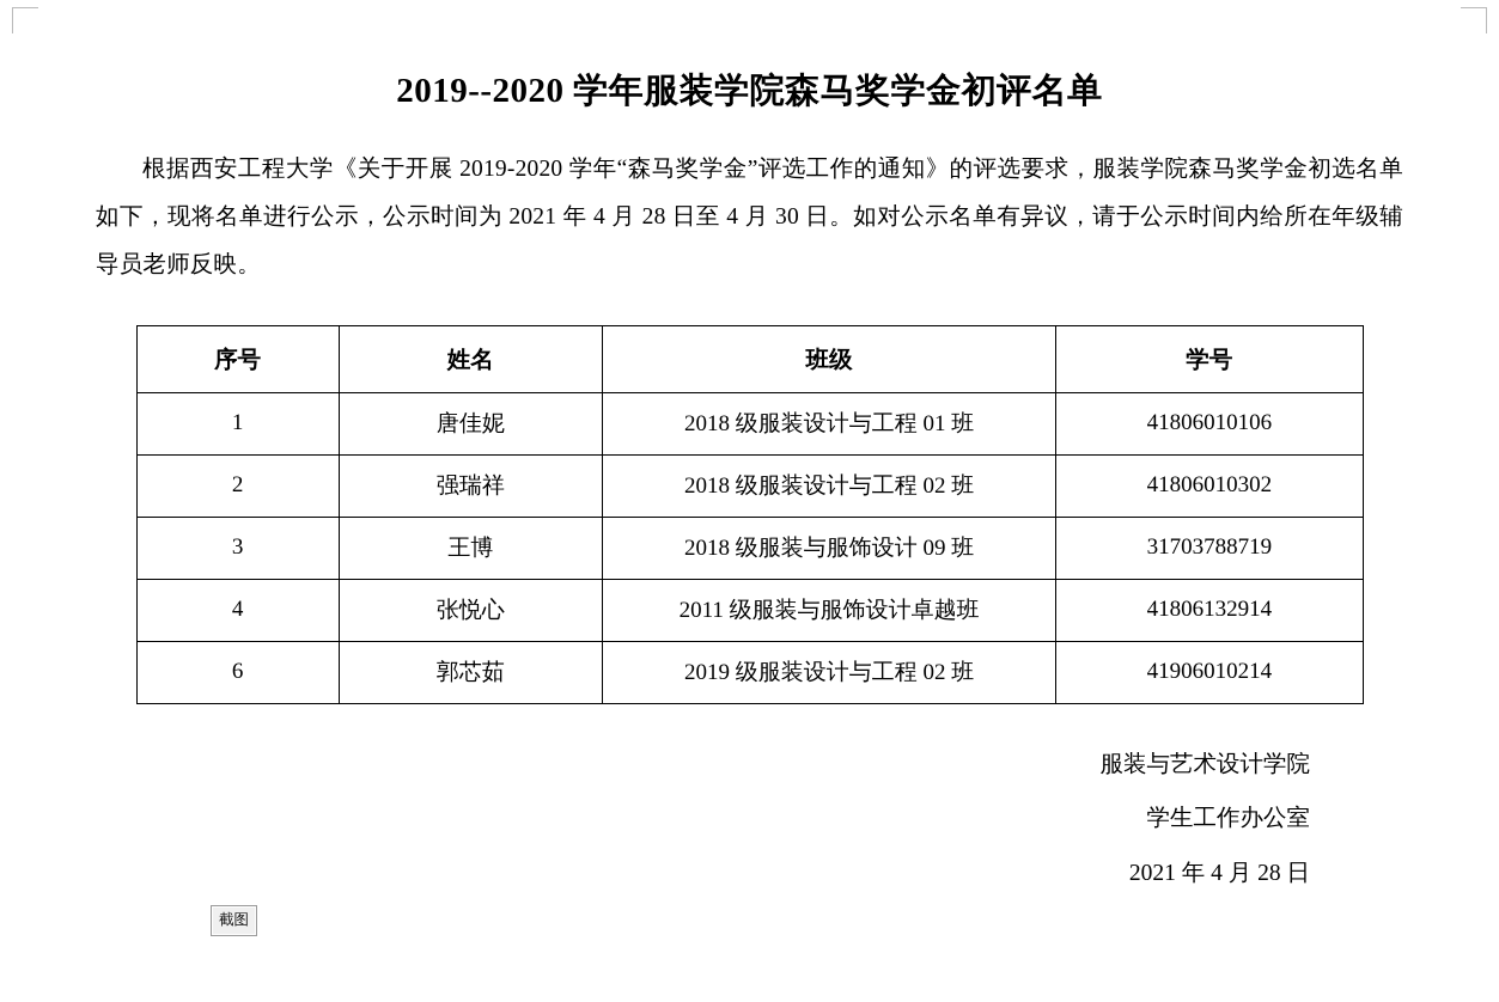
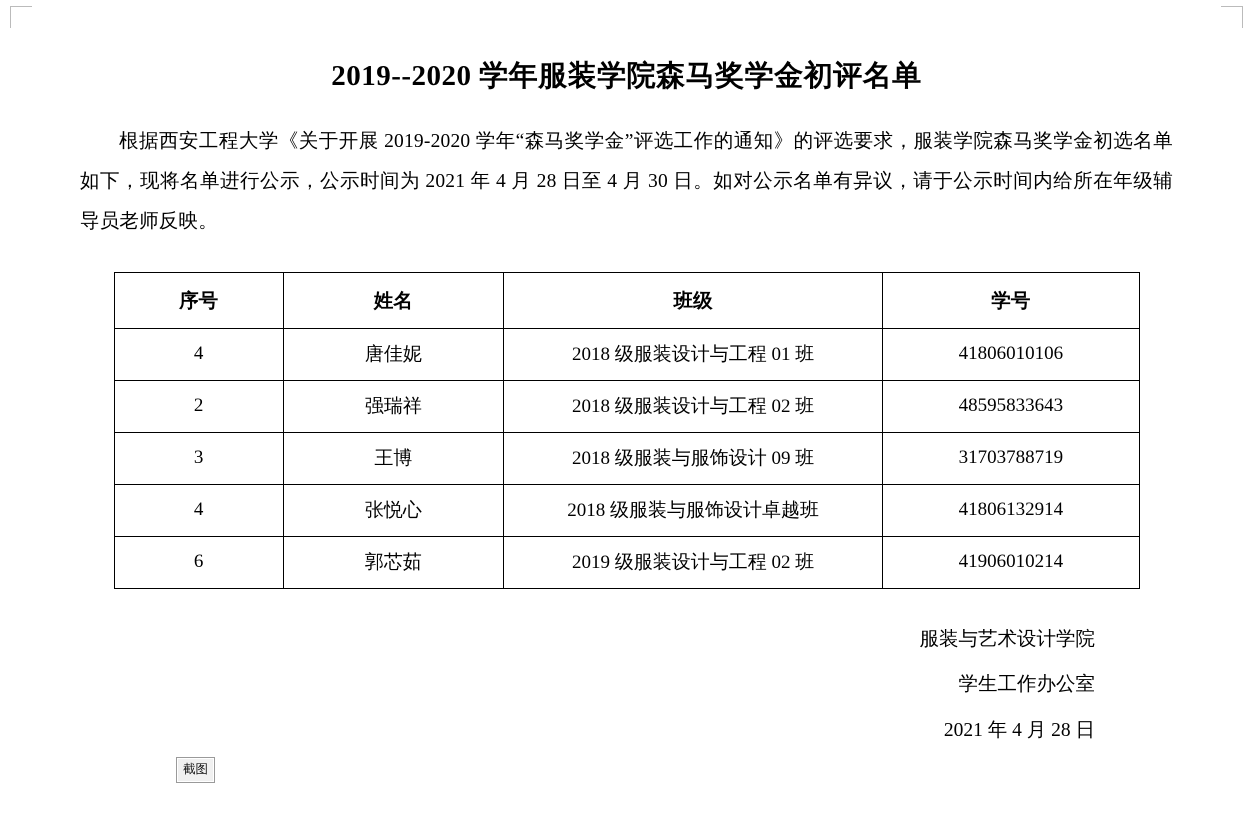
  2019--2020 学年服装学院森马奖学金初评名单
  根据西安工程大学《关于开展 2019-2020 学年“森马奖学金”评选工作的通知》的评选要求，服装学院森马奖学金初选名单如下，现将名单进行公示，公示时间为 2021 年 4 月 28 日至 4 月 30 日。如对公示名单有异议，请于公示时间内给所在年级辅导员老师反映。
  序号	姓名	班级	学号
- 1	唐佳妮	2018 级服装设计与工程 01 班	41806010106
+ 4	唐佳妮	2018 级服装设计与工程 01 班	41806010106
- 2	强瑞祥	2018 级服装设计与工程 02 班	41806010302
+ 2	强瑞祥	2018 级服装设计与工程 02 班	48595833643
  3	王博	2018 级服装与服饰设计 09 班	31703788719
- 4	张悦心	2011 级服装与服饰设计卓越班	41806132914
+ 4	张悦心	2018 级服装与服饰设计卓越班	41806132914
  6	郭芯茹	2019 级服装设计与工程 02 班	41906010214
  服装与艺术设计学院
  学生工作办公室
  2021 年 4 月 28 日
  截图
